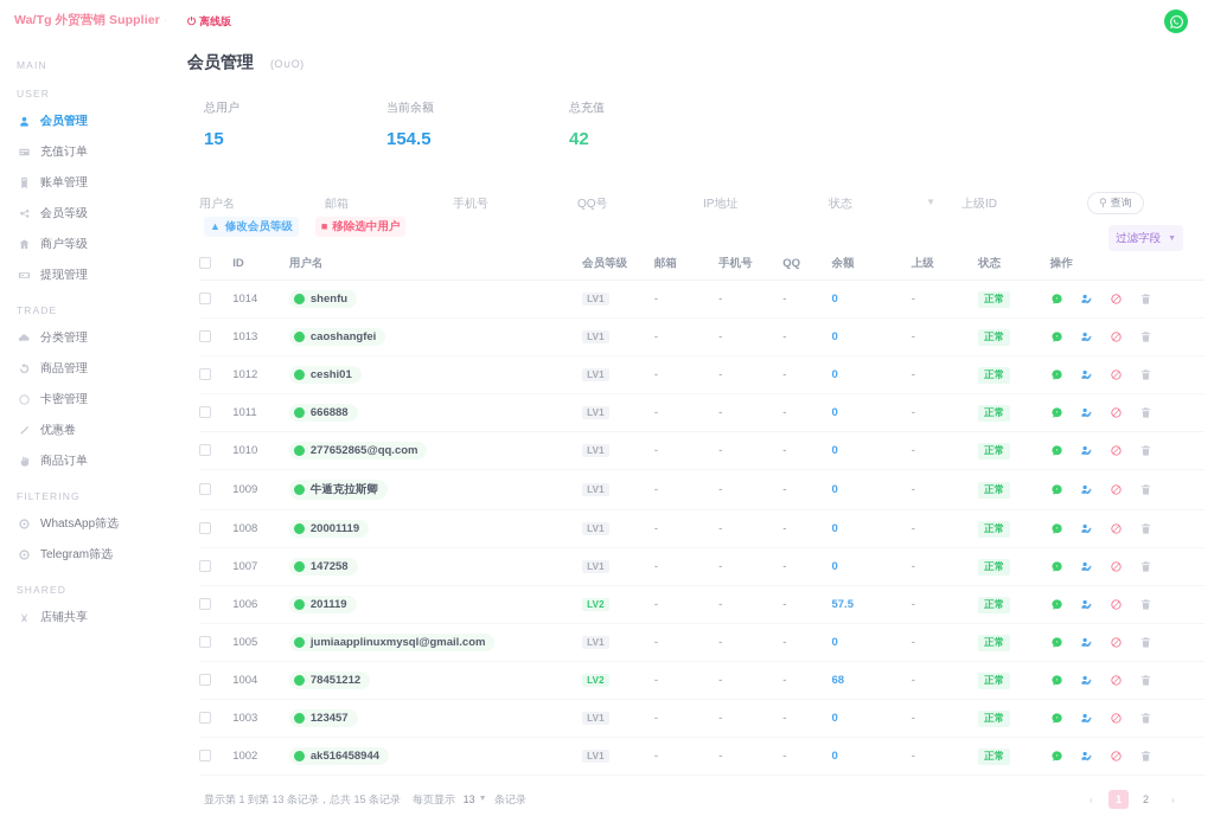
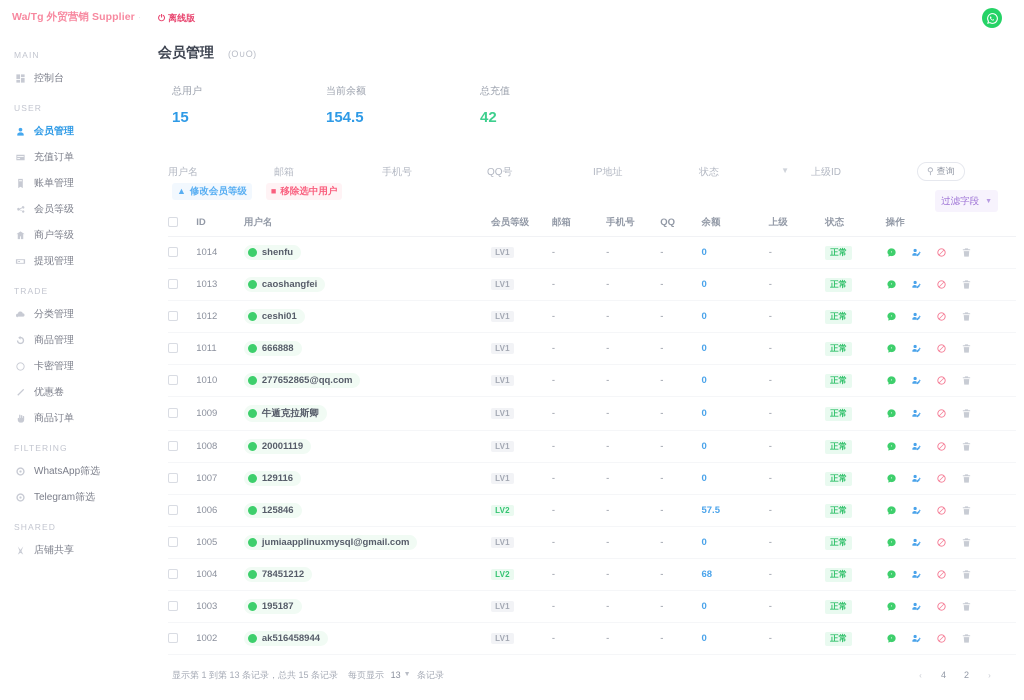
  Wa/Tg 外贸营销 Supplier
  MAIN
+ 控制台
  USER
  会员管理
  充值订单
  账单管理
  会员等级
  商户等级
  提现管理
  TRADE
  分类管理
  商品管理
  卡密管理
  优惠卷
  商品订单
  FILTERING
  WhatsApp筛选
  Telegram筛选
  SHARED
  店铺共享
  ⏻
  离线版
  会员管理
  (O∪O)
  总用户
  15
  当前余额
  154.5
  总充值
  42
  用户名
  邮箱
  手机号
  QQ号
  IP地址
  状态
  ▼
  上级ID
  ⚲
  查询
  ▲
  修改会员等级
  ■
  移除选中用户
  过滤字段
  	ID	用户名	会员等级	邮箱	手机号	QQ	余额	上级	状态	操作
  	1014	shenfu	LV1	-	-	-	0	-	正常
  	1013	caoshangfei	LV1	-	-	-	0	-	正常
  	1012	ceshi01	LV1	-	-	-	0	-	正常
  	1011	666888	LV1	-	-	-	0	-	正常
  	1010	277652865@qq.com	LV1	-	-	-	0	-	正常
  	1009	牛遁克拉斯卿	LV1	-	-	-	0	-	正常
  	1008	20001119	LV1	-	-	-	0	-	正常
- 	1007	147258	LV1	-	-	-	0	-	正常
+ 	1007	129116	LV1	-	-	-	0	-	正常
- 	1006	201119	LV2	-	-	-	57.5	-	正常
+ 	1006	125846	LV2	-	-	-	57.5	-	正常
  	1005	jumiaapplinuxmysql@gmail.com	LV1	-	-	-	0	-	正常
  	1004	78451212	LV2	-	-	-	68	-	正常
- 	1003	123457	LV1	-	-	-	0	-	正常
+ 	1003	195187	LV1	-	-	-	0	-	正常
  	1002	ak516458944	LV1	-	-	-	0	-	正常
  显示第 1 到第 13 条记录，总共 15 条记录 每页显示
  13
  条记录
  ‹
- 1
+ 4
  2
  ›
